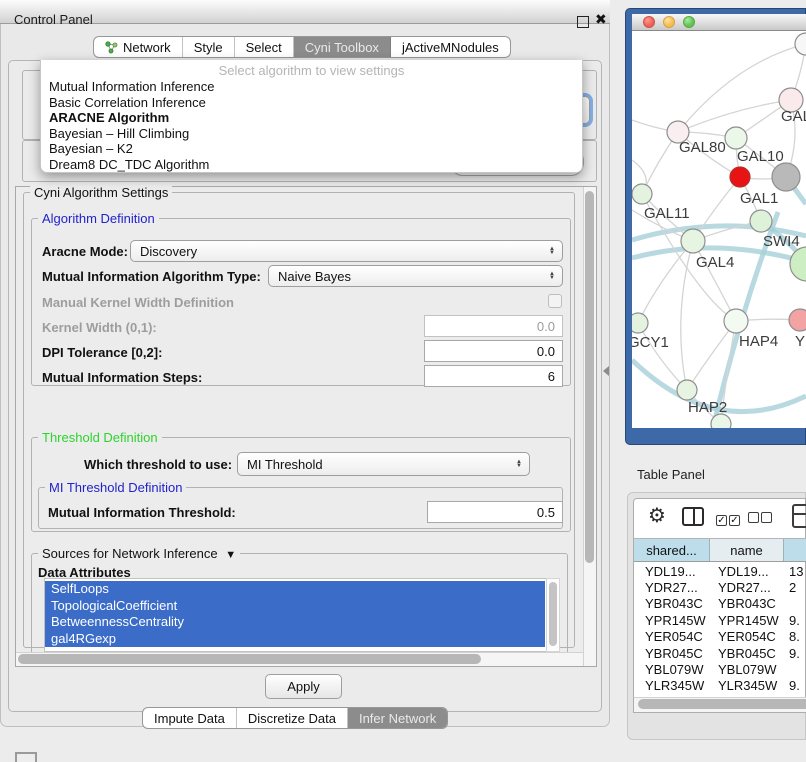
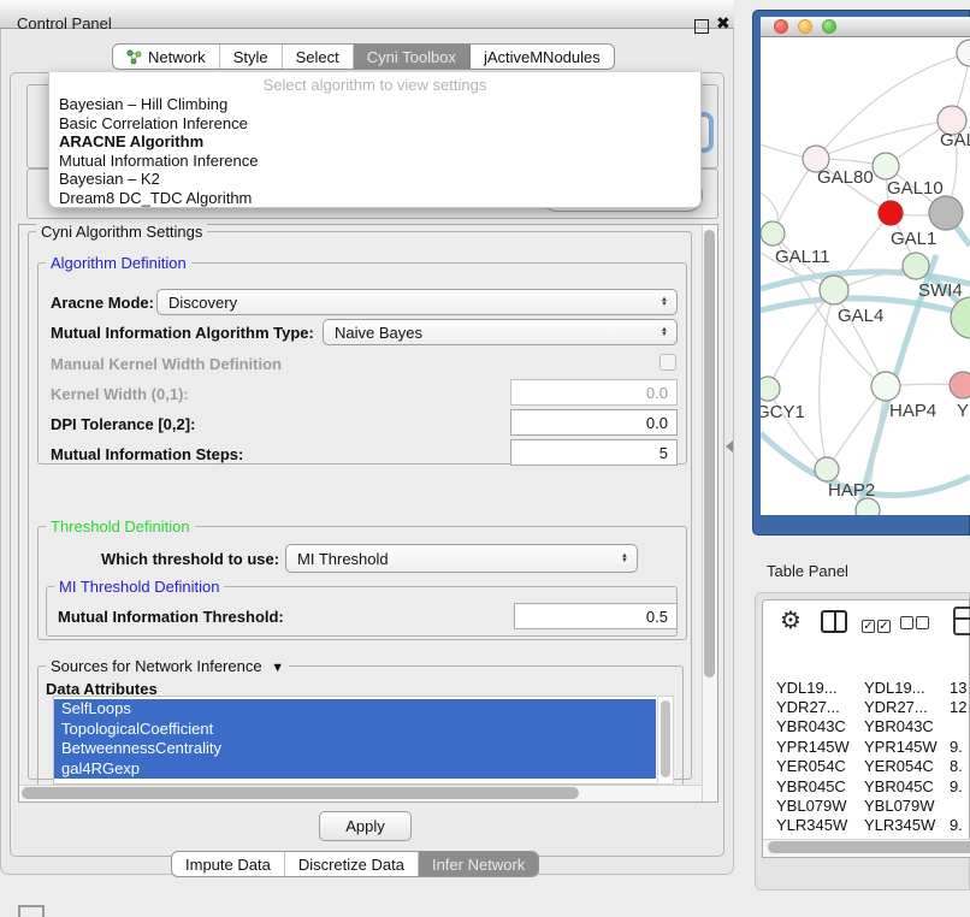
  Control Panel
  ✖
  Network
  Style
  Select
  Cyni Toolbox
  jActiveMNodules
  Cyni Algorithm Settings
  Algorithm Definition
  Aracne Mode:
  Discovery
  Mutual Information Algorithm Type:
  Naive Bayes
  Manual Kernel Width Definition
  Kernel Width (0,1):
  0.0
  DPI Tolerance [0,2]:
  0.0
  Mutual Information Steps:
- 6
+ 5
  Threshold Definition
  Which threshold to use:
  MI Threshold
  MI Threshold Definition
  Mutual Information Threshold:
  0.5
  Sources for Network Inference ▼
  Data Attributes
  SelfLoops
  TopologicalCoefficient
  BetweennessCentrality
  gal4RGexp
  Apply
  Impute Data
  Discretize Data
  Infer Network
  GAL80
  GAL10
  GAL1
  GAL11
  SWI4
  GAL4
  HAP4
  Y
  GCY1
  HAP2
  Table Panel
  ⚙
  ✓ ✓
- shared...
- name
  YDL19...
  YDL19...
  13
  YDR27...
  YDR27...
- 2
+ 12
  YBR043C
  YBR043C
  YPR145W
  YPR145W
  9.
  YER054C
  YER054C
  8.
  YBR045C
  YBR045C
  9.
  YBL079W
  YBL079W
  YLR345W
  YLR345W
  9.
  Select algorithm to view settings
- Mutual Information Inference
+ Bayesian – Hill Climbing
  Basic Correlation Inference
  ARACNE Algorithm
- Bayesian – Hill Climbing
+ Mutual Information Inference
  Bayesian – K2
  Dream8 DC_TDC Algorithm
